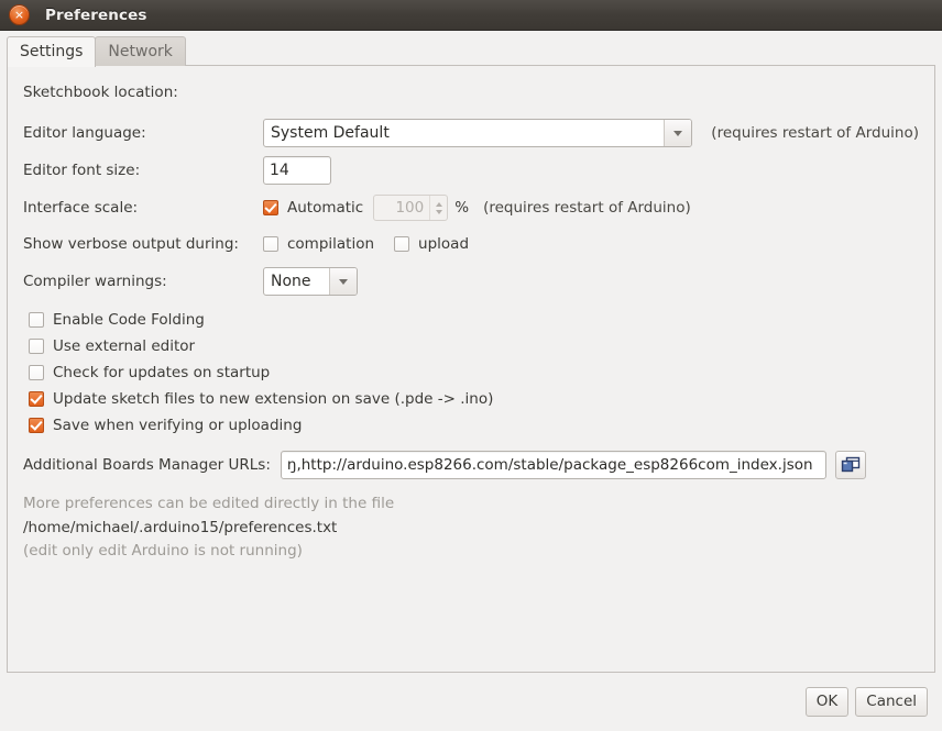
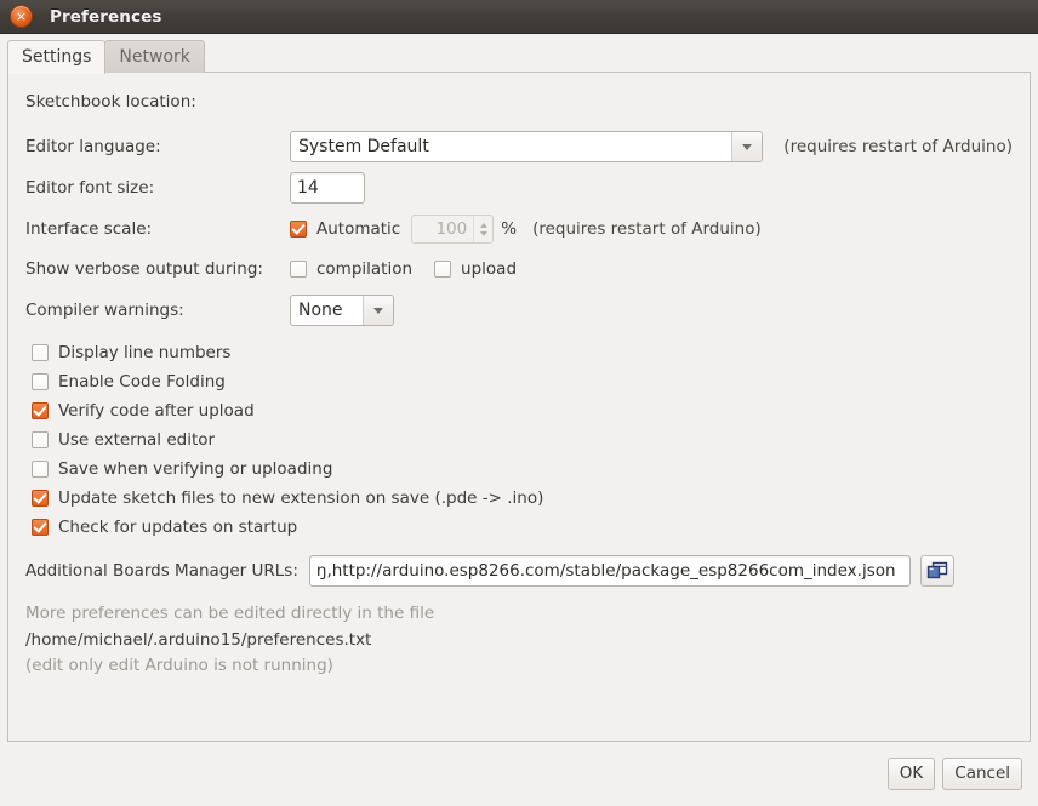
  ×
  Preferences
  Settings
  Network
  Sketchbook location:
  Editor language:
  System Default
  (requires restart of Arduino)
  Editor font size:
  14
  Interface scale:
  Automatic
  100
  %
  (requires restart of Arduino)
  Show verbose output during:
  compilation
  upload
  Compiler warnings:
  None
+ Display line numbers
  Enable Code Folding
+ Verify code after upload
  Use external editor
- Check for updates on startup
+ Save when verifying or uploading
  Update sketch files to new extension on save (.pde -> .ino)
- Save when verifying or uploading
+ Check for updates on startup
  Additional Boards Manager URLs:
  ŋ,http://arduino.esp8266.com/stable/package_esp8266com_index.json
  More preferences can be edited directly in the file
  /home/michael/.arduino15/preferences.txt
  (edit only edit Arduino is not running)
  OK
  Cancel
